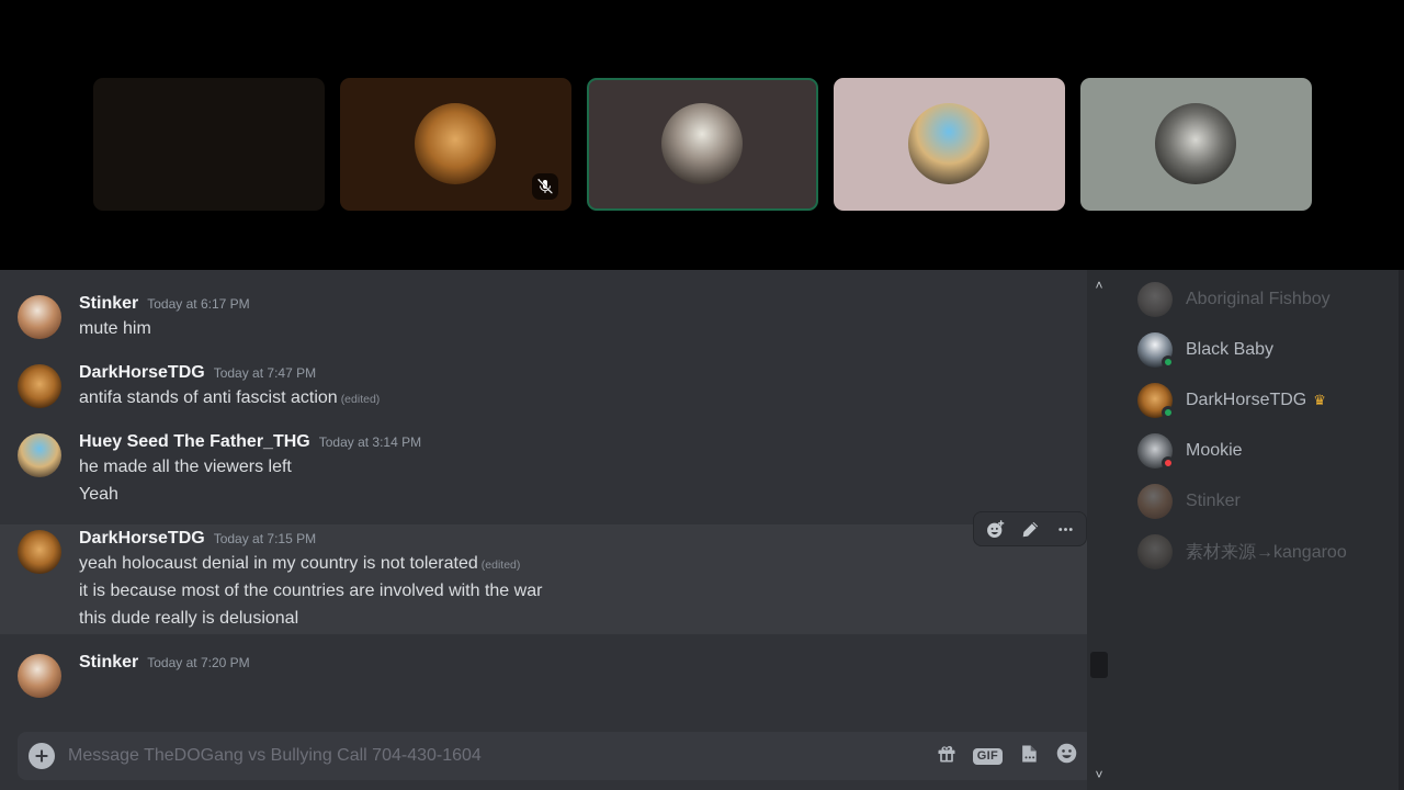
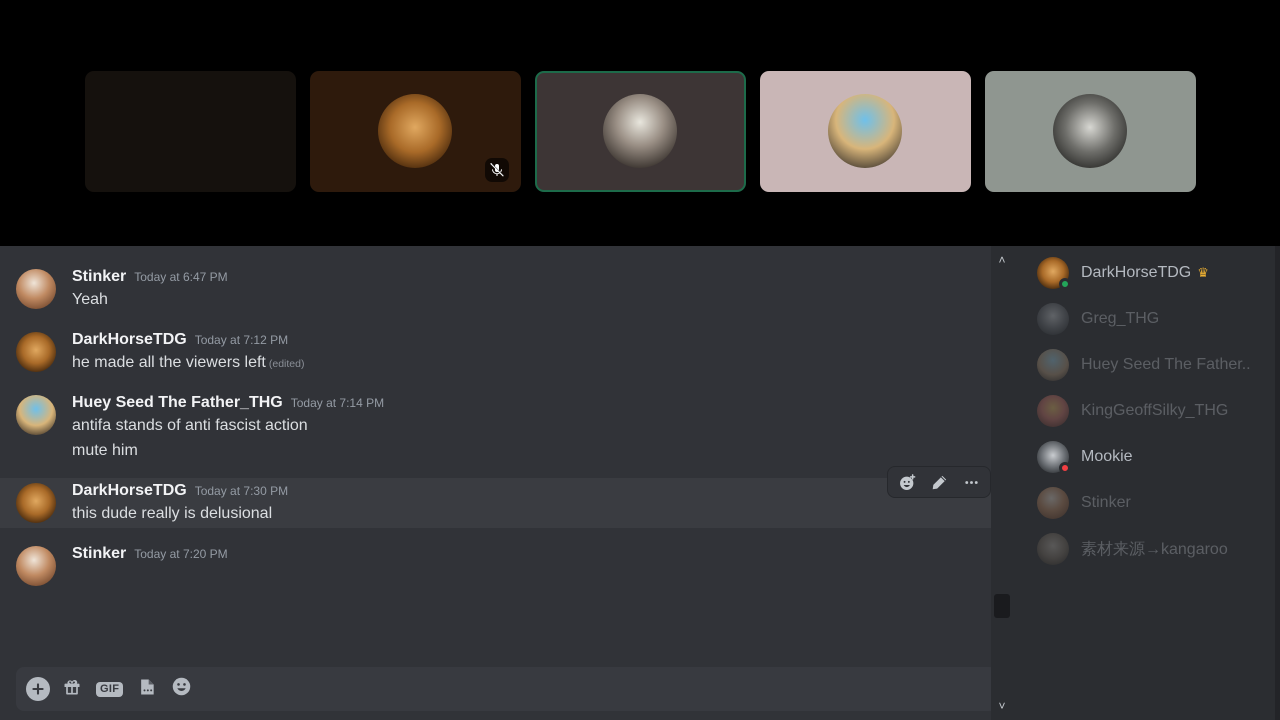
  Stinker
- Today at 6:17 PM
+ Today at 6:47 PM
- mute him
+ Yeah
  DarkHorseTDG
- Today at 7:47 PM
+ Today at 7:12 PM
- antifa stands of anti fascist action (edited)
+ he made all the viewers left (edited)
  Huey Seed The Father_THG
- Today at 3:14 PM
+ Today at 7:14 PM
- he made all the viewers left
+ antifa stands of anti fascist action
- Yeah
+ mute him
  DarkHorseTDG
- Today at 7:15 PM
+ Today at 7:30 PM
- yeah holocaust denial in my country is not tolerated (edited)
- it is because most of the countries are involved with the war
  this dude really is delusional
  Stinker
  Today at 7:20 PM
- Message TheDOGang vs Bullying Call 704-430-1604
  GIF
  ˄
  ˅
- Aboriginal Fishboy
- Black Baby
  DarkHorseTDG
  ♛
+ Greg_THG
+ Huey Seed The Father..
+ KingGeoffSilky_THG
  Mookie
  Stinker
  素材来源→kangaroo
